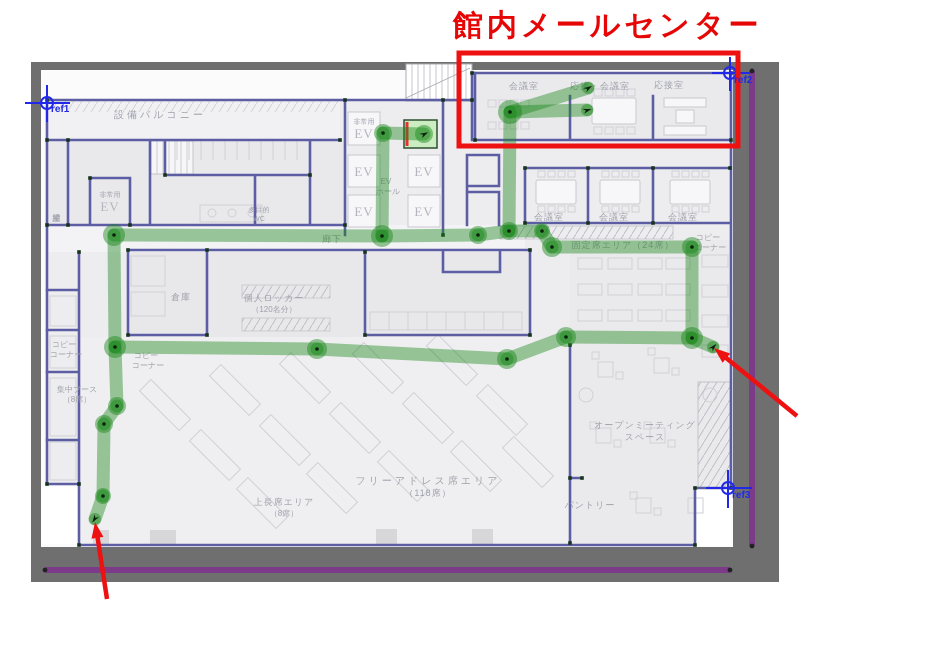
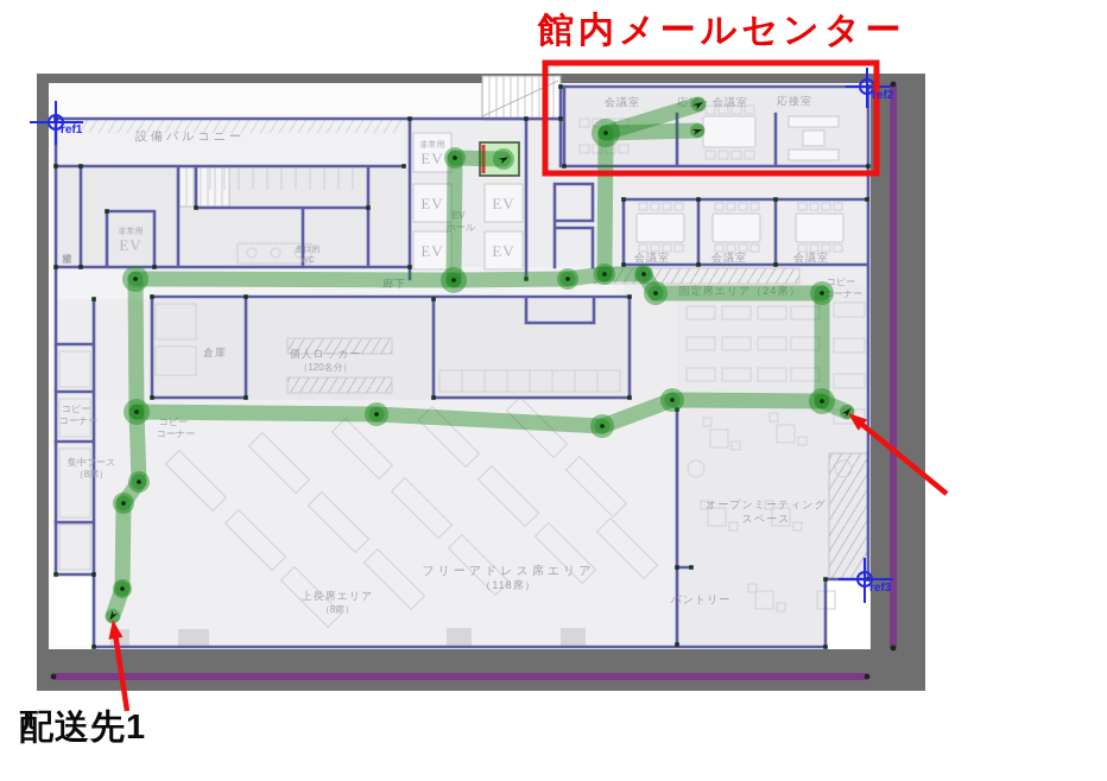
  設備バルコニー
  EV
  EV
  EV
  EV
  EV
  EV
  EV
  ホール
  廊下
  倉庫
  個人ロッカー
  （120名分）
  コピー
  コーナー
  コピー
  コーナー
  コピー
  コーナー
  集中ブース
  （8席）
  会議室
  会議室
  会議室
  会議室
  応接・会議室
  応接室
  固定席エリア（24席）
  フリーアドレス席エリア
  （118席）
  上長席エリア
  （8席）
  オープンミーティング
  スペース
  パントリー
  館内メールセンター
+ 配送先1
  ref1
  ref2
  ref3
